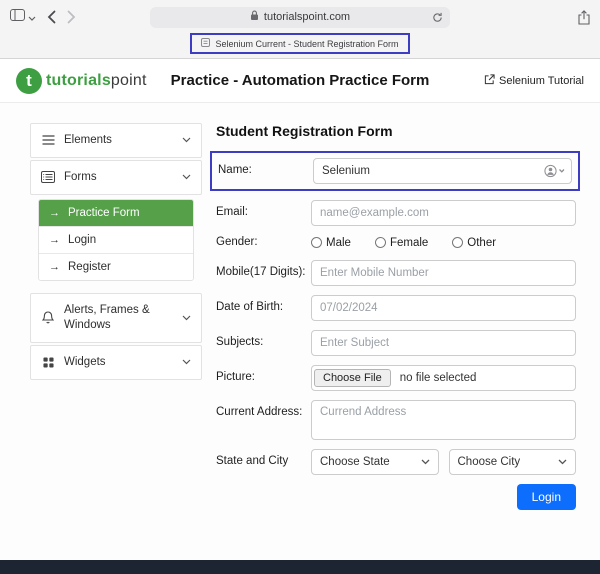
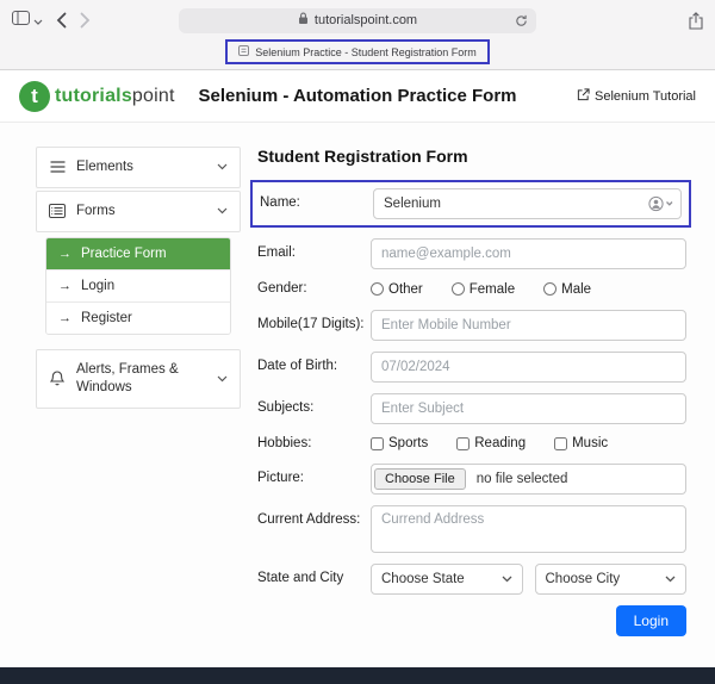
  tutorialspoint.com
- Selenium Current - Student Registration Form
+ Selenium Practice - Student Registration Form
  t
  tutorialspoint
- Practice - Automation Practice Form
+ Selenium - Automation Practice Form
  Selenium Tutorial
  Elements
  Forms
  →
  Practice Form
  →
  Login
  →
  Register
  Alerts, Frames & Windows
- Widgets
  Student Registration Form
  Name:
  Selenium
  Email:
  name@example.com
  Gender:
- Male
+ Other
  Female
- Other
+ Male
  Mobile(17 Digits):
  Enter Mobile Number
  Date of Birth:
  07/02/2024
  Subjects:
  Enter Subject
+ Hobbies:
+ Sports
+ Reading
+ Music
  Picture:
  Choose File
  no file selected
  Current Address:
  Currend Address
  State and City
  Choose State
  Choose City
  Login
